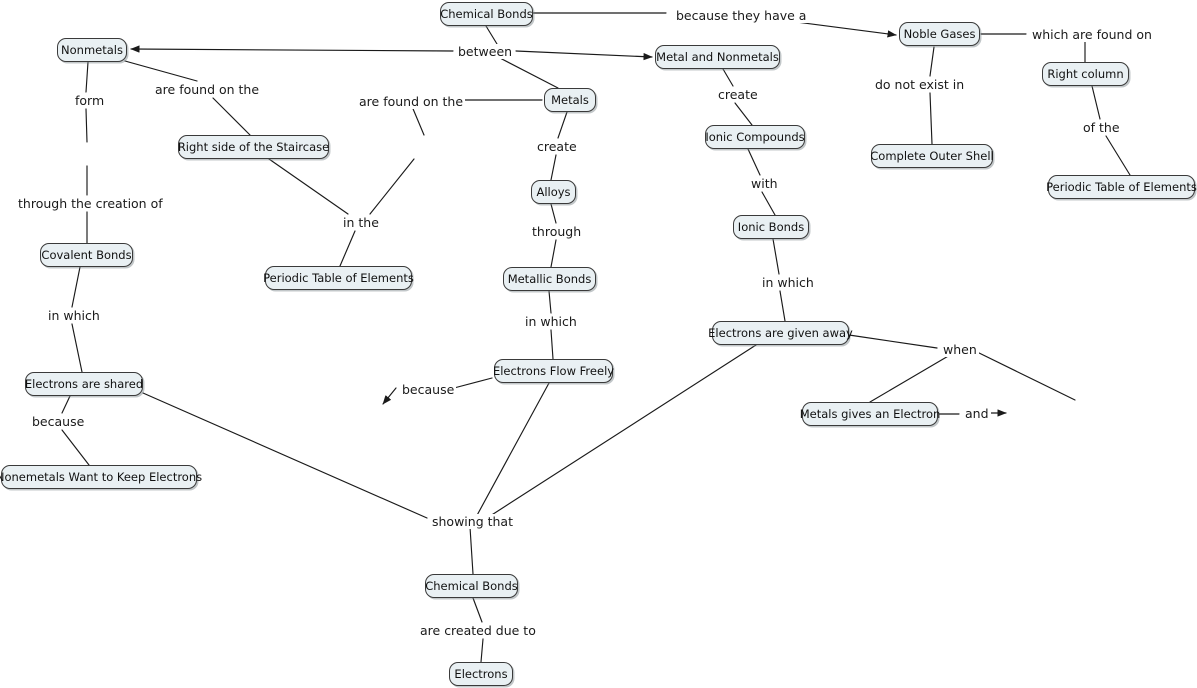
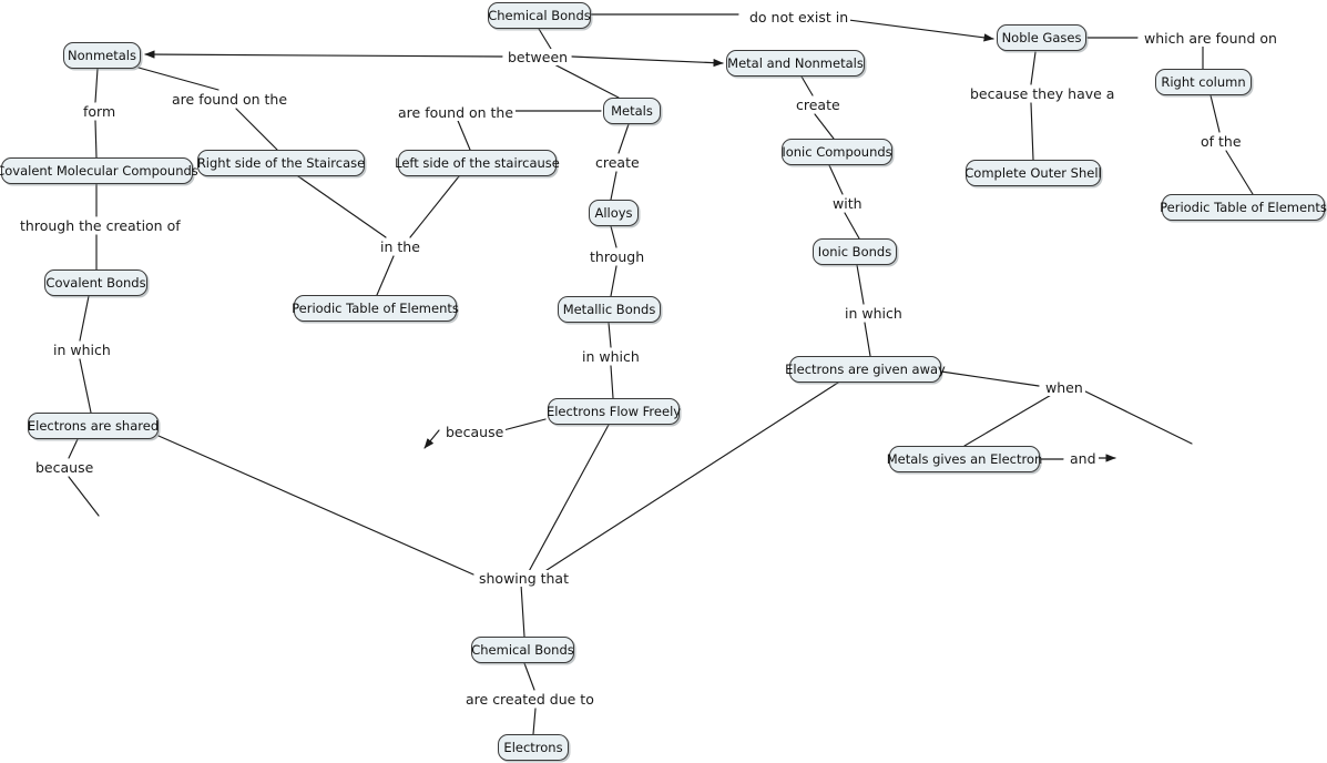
  Chemical Bonds
  Nonmetals
  Metal and Nonmetals
  Noble Gases
  Right column
  Metals
  Right side of the Staircase
+ Left side of the staircause
+ Covalent Molecular Compounds
  Ionic Compounds
  Complete Outer Shell
  Periodic Table of Elements
  Alloys
  Ionic Bonds
  Covalent Bonds
  Periodic Table of Elements
  Metallic Bonds
  Electrons are given away
  Electrons Flow Freely
  Electrons are shared
  Metals gives an Electron
- Nonemetals Want to Keep Electrons
  Chemical Bonds
  Electrons
- because they have a
+ do not exist in
  between
  which are found on
  are found on the
  are found on the
  create
  form
- do not exist in
+ because they have a
  create
  of the
  through the creation of
  in the
  with
  through
  in which
  in which
  in which
  when
  because
  and
  because
  showing that
  are created due to
